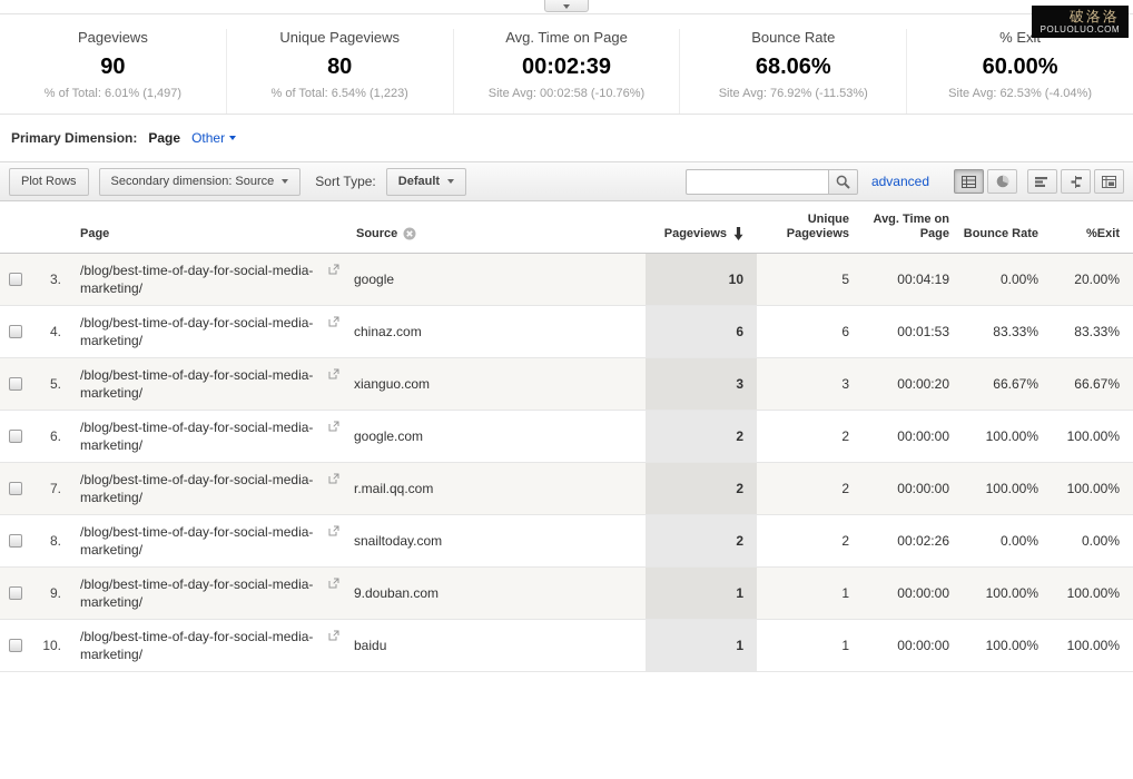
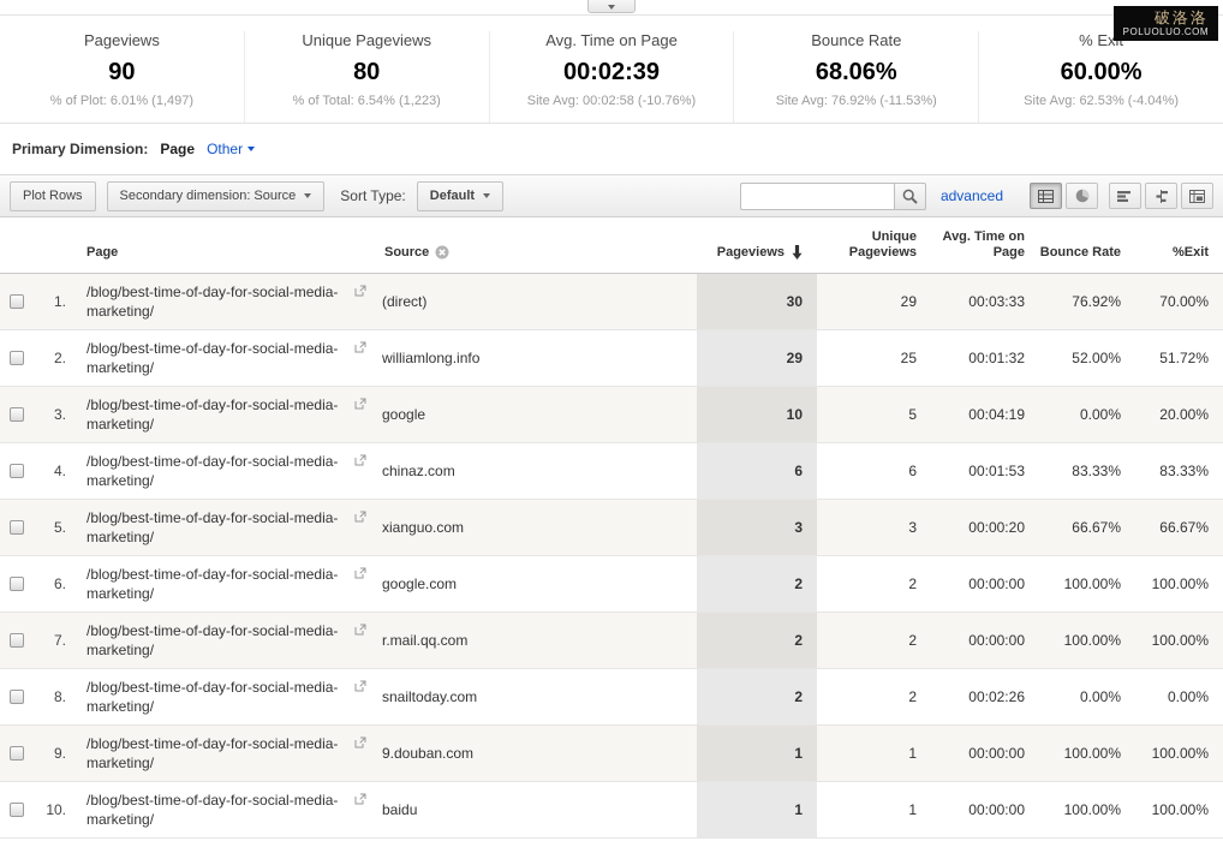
  破洛洛
  POLUOLUO.COM
  Pageviews
  90
- % of Total: 6.01% (1,497)
+ % of Plot: 6.01% (1,497)
  Unique Pageviews
  80
  % of Total: 6.54% (1,223)
  Avg. Time on Page
  00:02:39
  Site Avg: 00:02:58 (-10.76%)
  Bounce Rate
  68.06%
  Site Avg: 76.92% (-11.53%)
  60.00%
  Site Avg: 62.53% (-4.04%)
  Primary Dimension:
  Page
  Other
  Plot Rows
  Secondary dimension: Source
  Sort Type:
  Default
  advanced
  		Page	Source	Pageviews	Unique Pageviews	Avg. Time on Page	Bounce Rate	%Exit
+ 	1.	/blog/best-time-of-day-for-social-media-marketing/	(direct)	30	29	00:03:33	76.92%	70.00%
+ 	2.	/blog/best-time-of-day-for-social-media-marketing/	williamlong.info	29	25	00:01:32	52.00%	51.72%
  	3.	/blog/best-time-of-day-for-social-media-marketing/	google	10	5	00:04:19	0.00%	20.00%
  	4.	/blog/best-time-of-day-for-social-media-marketing/	chinaz.com	6	6	00:01:53	83.33%	83.33%
  	5.	/blog/best-time-of-day-for-social-media-marketing/	xianguo.com	3	3	00:00:20	66.67%	66.67%
  	6.	/blog/best-time-of-day-for-social-media-marketing/	google.com	2	2	00:00:00	100.00%	100.00%
  	7.	/blog/best-time-of-day-for-social-media-marketing/	r.mail.qq.com	2	2	00:00:00	100.00%	100.00%
  	8.	/blog/best-time-of-day-for-social-media-marketing/	snailtoday.com	2	2	00:02:26	0.00%	0.00%
  	9.	/blog/best-time-of-day-for-social-media-marketing/	9.douban.com	1	1	00:00:00	100.00%	100.00%
  	10.	/blog/best-time-of-day-for-social-media-marketing/	baidu	1	1	00:00:00	100.00%	100.00%
